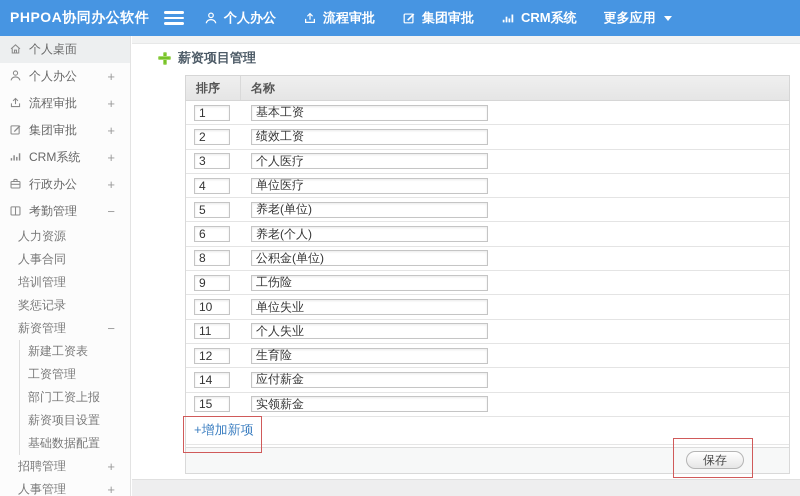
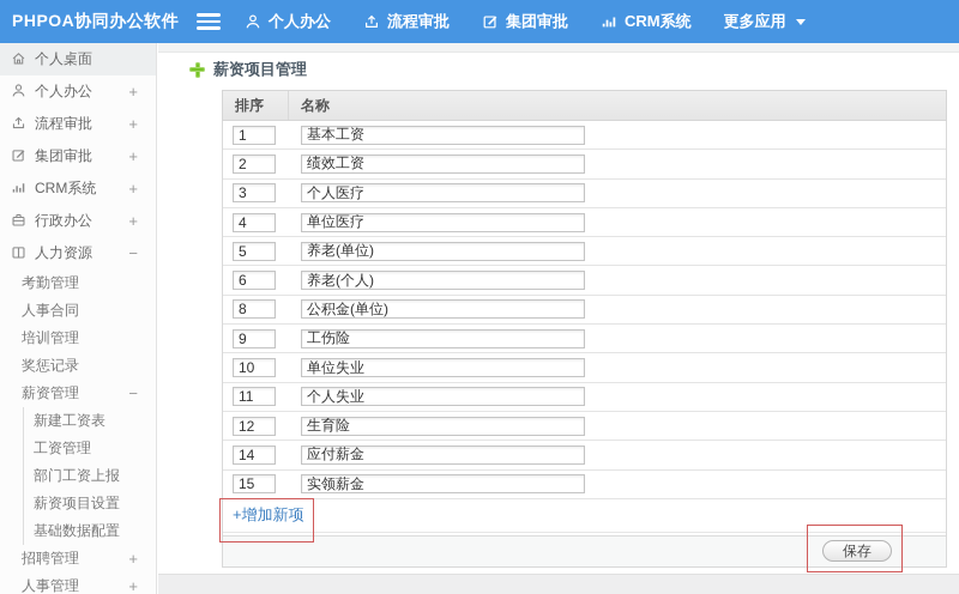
  PHPOA协同办公软件
  个人办公
  流程审批
  集团审批
  CRM系统
  更多应用
  个人桌面
  个人办公
  +
  流程审批
  +
  集团审批
  +
  CRM系统
  +
  行政办公
  +
- 考勤管理
+ 人力资源
  −
- 人力资源
+ 考勤管理
  人事合同
  培训管理
  奖惩记录
  薪资管理
  −
  新建工资表
  工资管理
  部门工资上报
  薪资项目设置
  基础数据配置
  招聘管理
  +
  人事管理
  +
  薪资项目管理
  排序
  名称
  1
  基本工资
  2
  绩效工资
  3
  个人医疗
  4
  单位医疗
  5
  养老(单位)
  6
  养老(个人)
  8
  公积金(单位)
  9
  工伤险
  10
  单位失业
  11
  个人失业
  12
  生育险
  14
  应付薪金
  15
  实领薪金
  +增加新项
  保存
